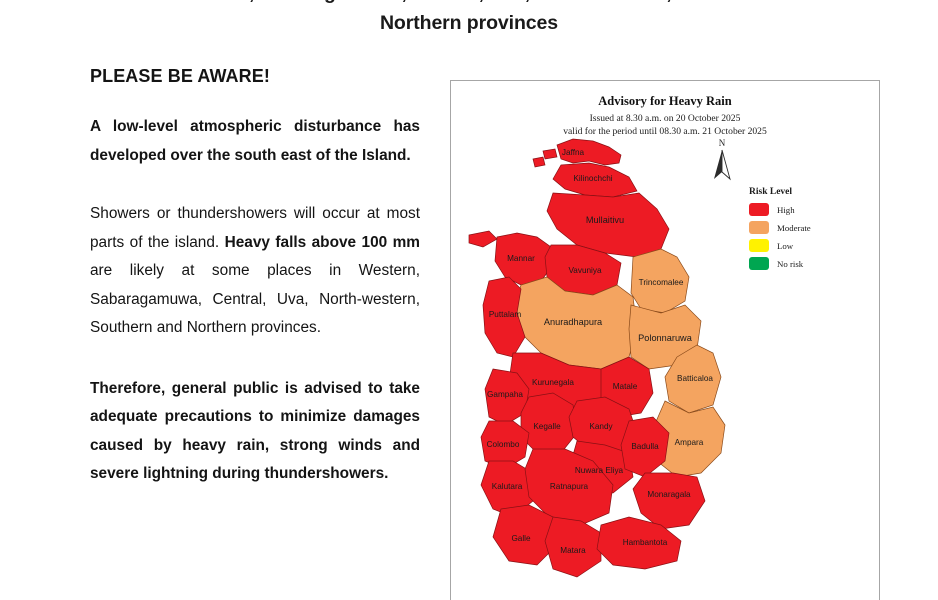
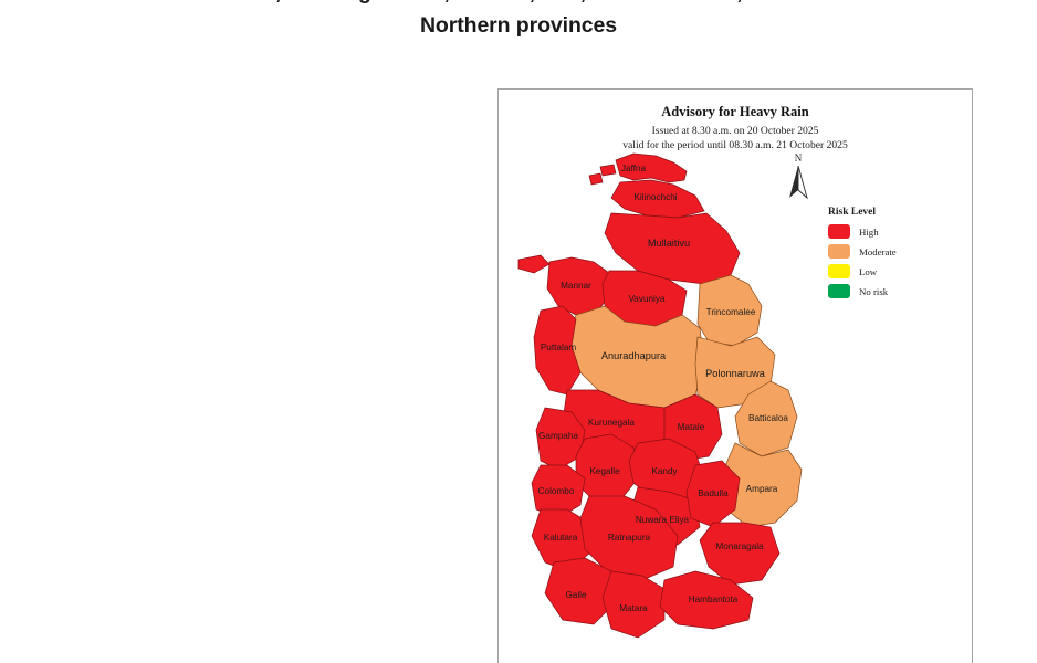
  Northern provinces
- PLEASE BE AWARE!
- A low-level atmospheric disturbance has developed over the south east of the Island.
- Showers or thundershowers will occur at most parts of the island. Heavy falls above 100 mm are likely at some places in Western, Sabaragamuwa, Central, Uva, North-western, Southern and Northern provinces.
- Therefore, general public is advised to take adequate precautions to minimize damages caused by heavy rain, strong winds and severe lightning during thundershowers.
  Advisory for Heavy Rain
  Issued at 8.30 a.m. on 20 October 2025
  valid for the period until 08.30 a.m. 21 October 2025
  N
  Risk Level
  High
  Moderate
  Low
  No risk
  Jaffna
  Kilinochchi
  Mullaitivu
  Mannar
  Vavuniya
  Anuradhapura
  Trincomalee
  Polonnaruwa
  Batticaloa
  Ampara
  Puttalam
  Kurunegala
  Matale
  Kandy
  Gampaha
  Kegalle
  Nuwara Eliya
  Badulla
  Colombo
  Monaragala
  Kalutara
  Ratnapura
  Galle
  Matara
  Hambantota
